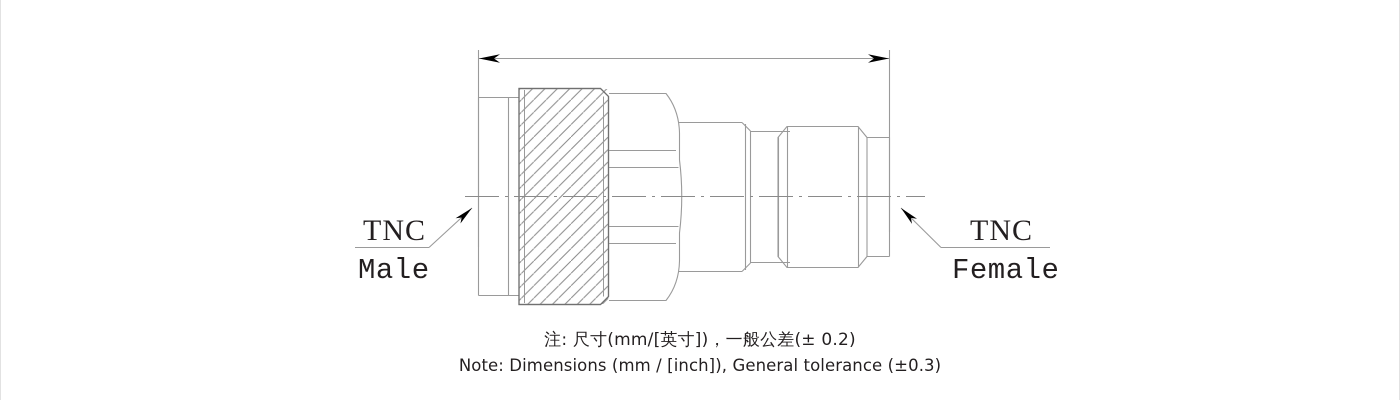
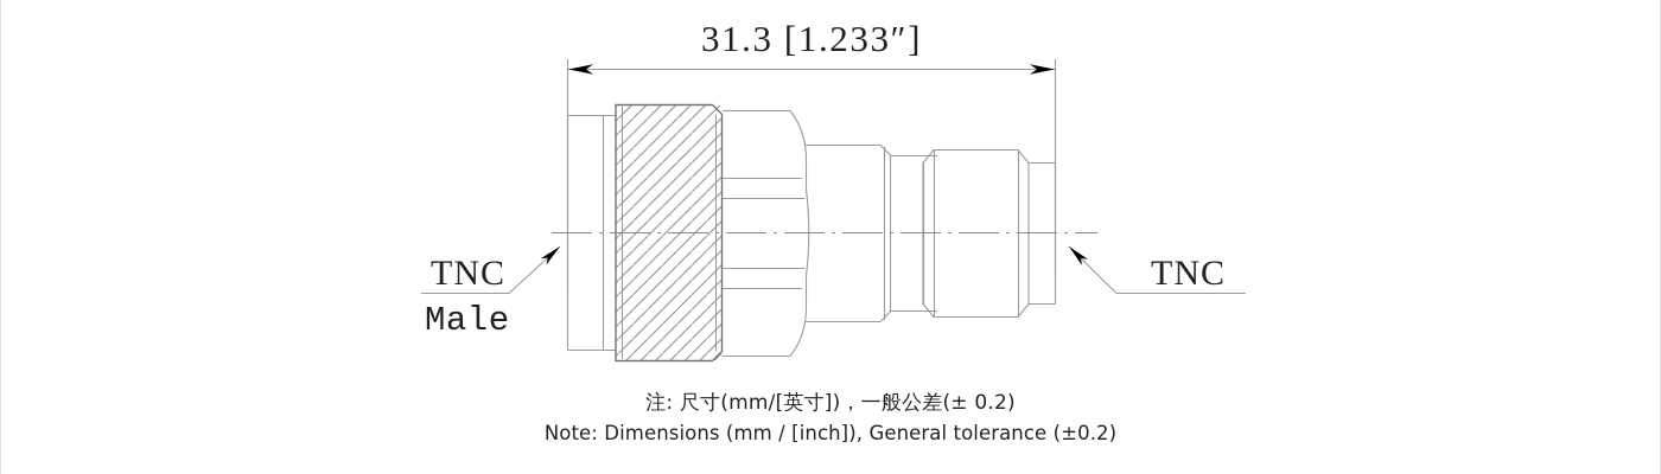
+ 31.3 [1.233″]
  TNC
  Male
  TNC
- Female
  注: 尺寸(mm/[英寸])，一般公差(± 0.2)
- Note: Dimensions (mm / [inch]), General tolerance (±0.3)
+ Note: Dimensions (mm / [inch]), General tolerance (±0.2)
